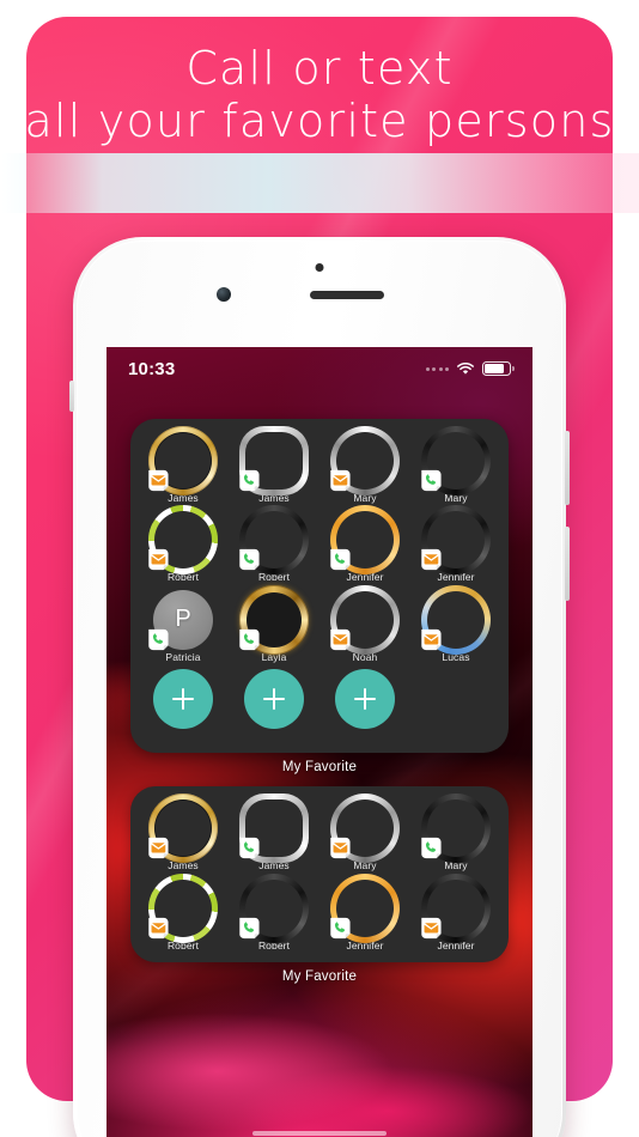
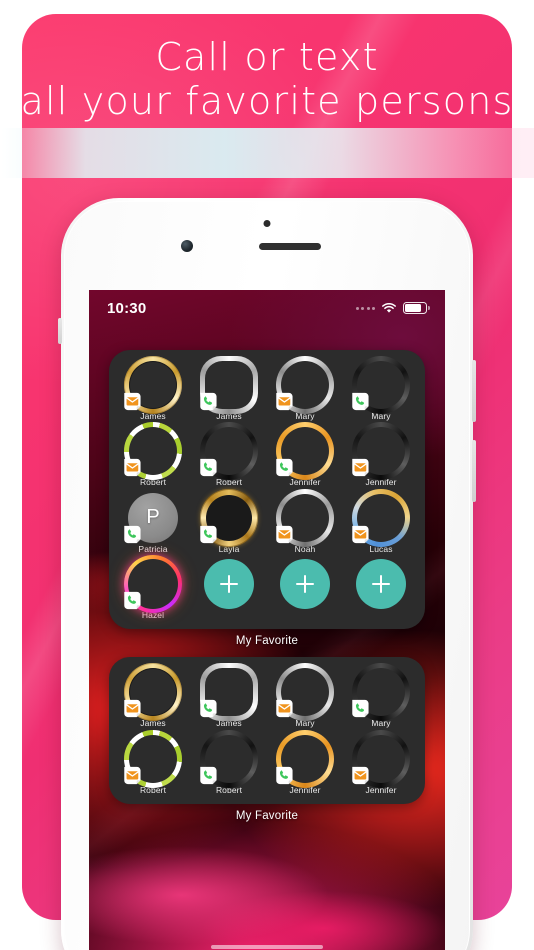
  Call or text
  all your favorite persons
- 10:33
+ 10:30
  James
  James
  Mary
  Mary
  Robert
  Robert
  Jennifer
  Jennifer
  P
  Patricia
  Layla
  Noah
  Lucas
+ Hazel
  My Favorite
  James
  James
  Mary
  Mary
  Robert
  Robert
  Jennifer
  Jennifer
  My Favorite
